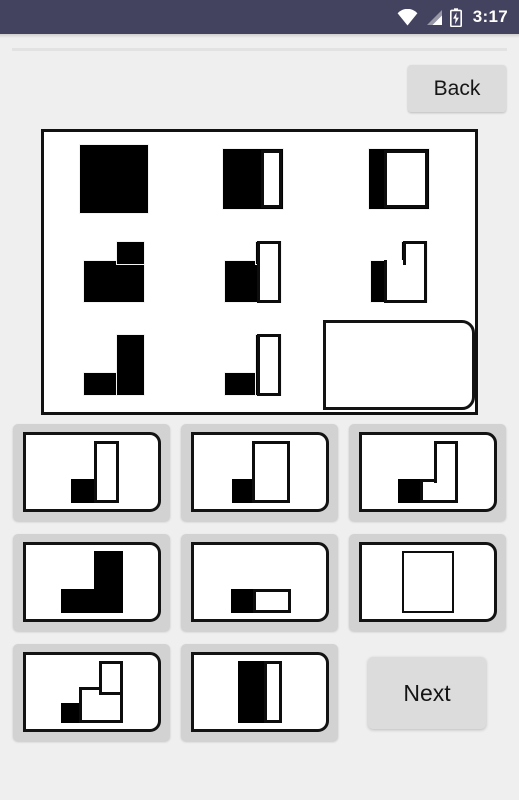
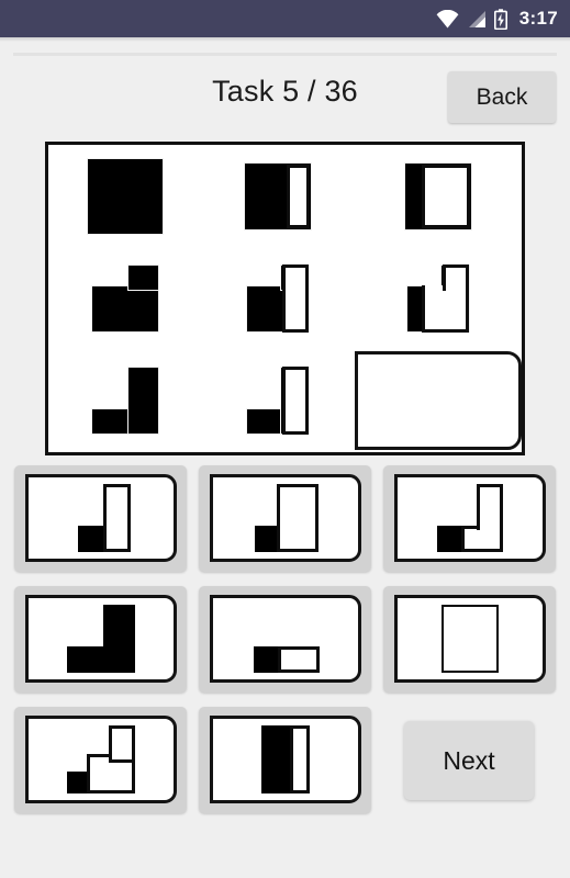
  3:17
+ Task 5 / 36
  Back
  Next
